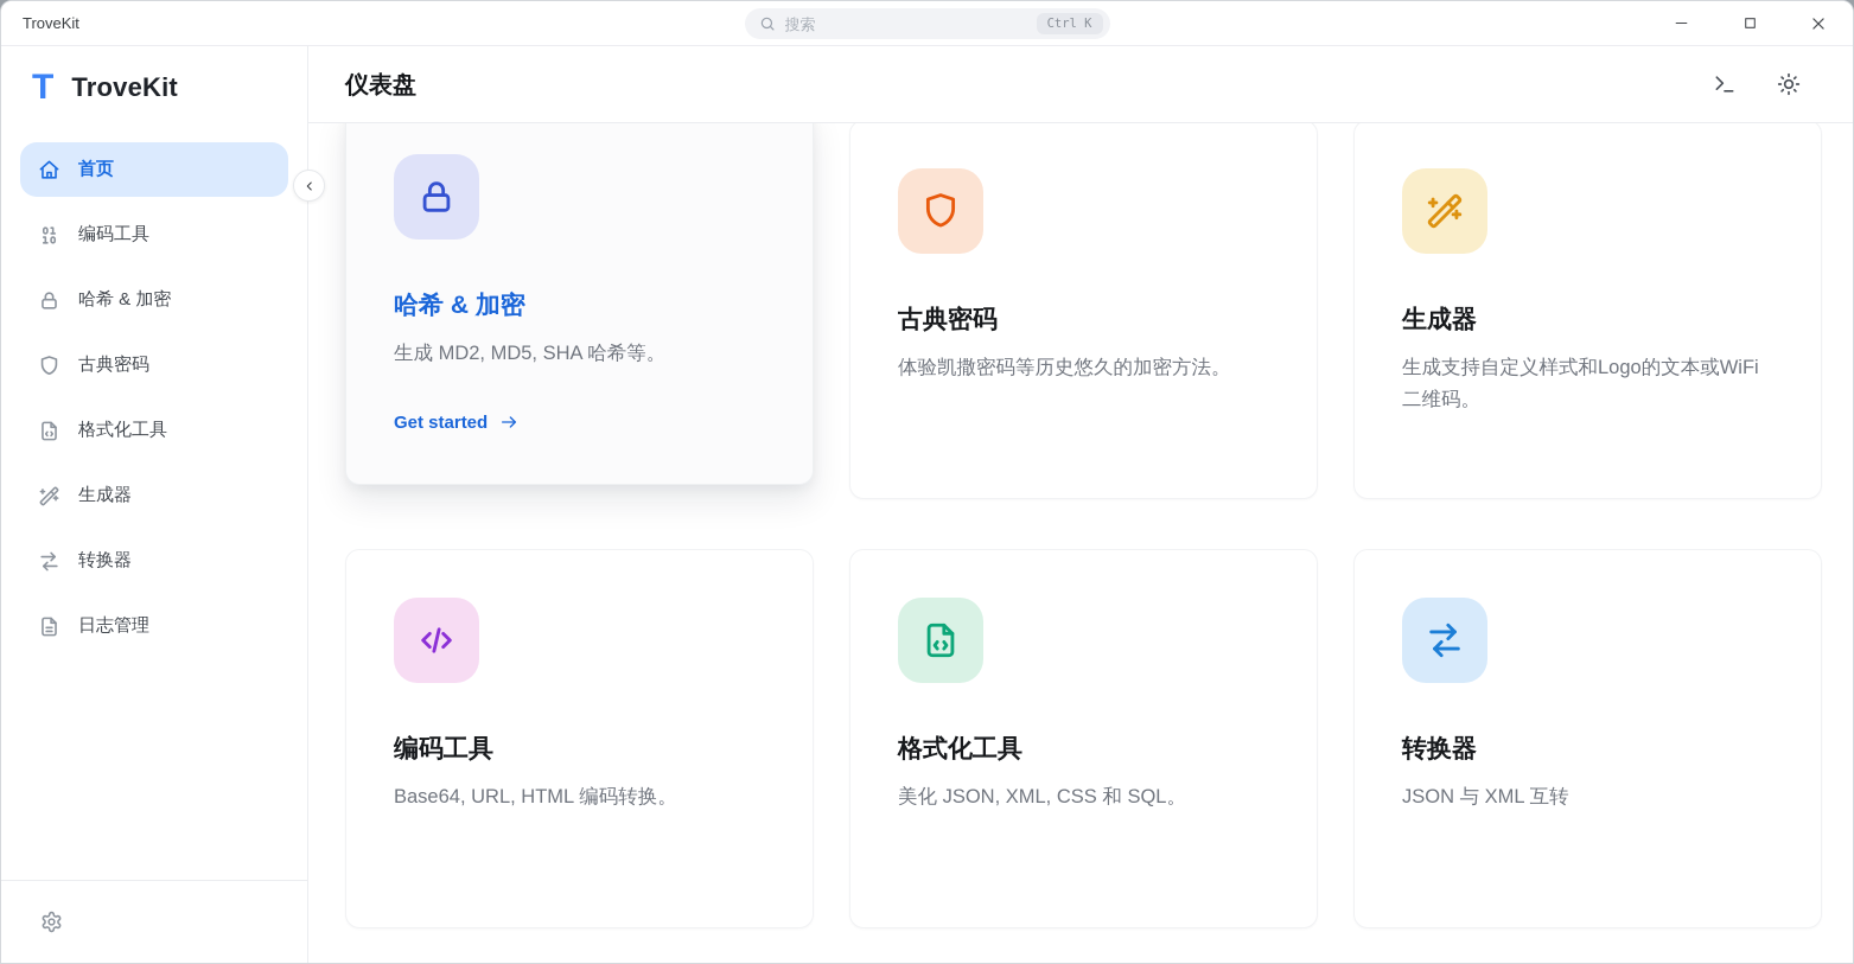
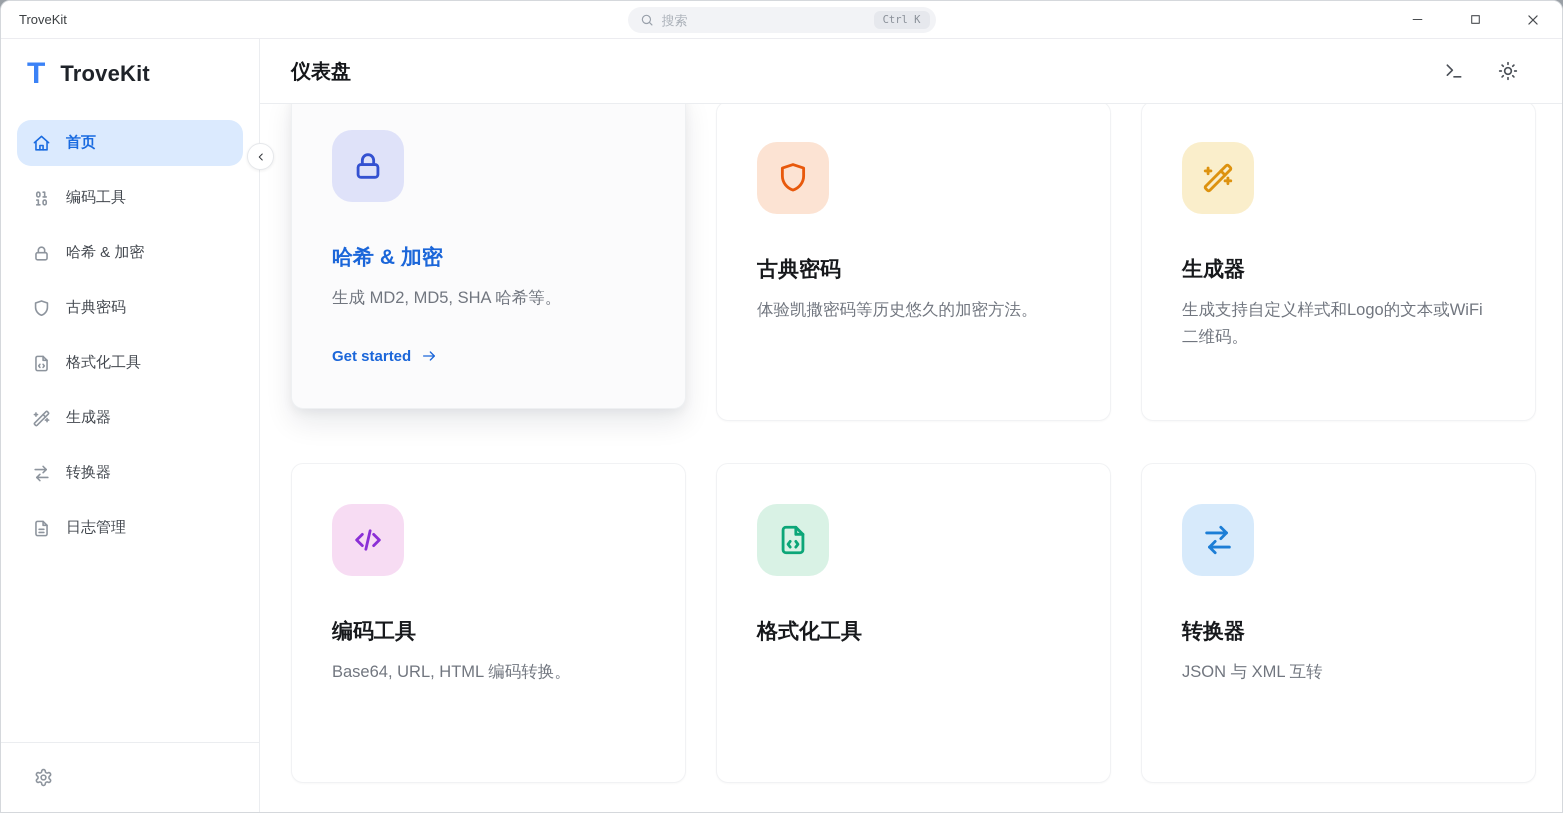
  TroveKit
  搜索
  Ctrl K
  T
  TroveKit
  首页
  编码工具
  哈希 & 加密
  古典密码
  格式化工具
  生成器
  转换器
  日志管理
  仪表盘
  哈希 & 加密
  生成 MD2, MD5, SHA 哈希等。
  Get started
  古典密码
  体验凯撒密码等历史悠久的加密方法。
  生成器
  生成支持自定义样式和Logo的文本或WiFi二维码。
  编码工具
  Base64, URL, HTML 编码转换。
  格式化工具
- 美化 JSON, XML, CSS 和 SQL。
  转换器
  JSON 与 XML 互转
